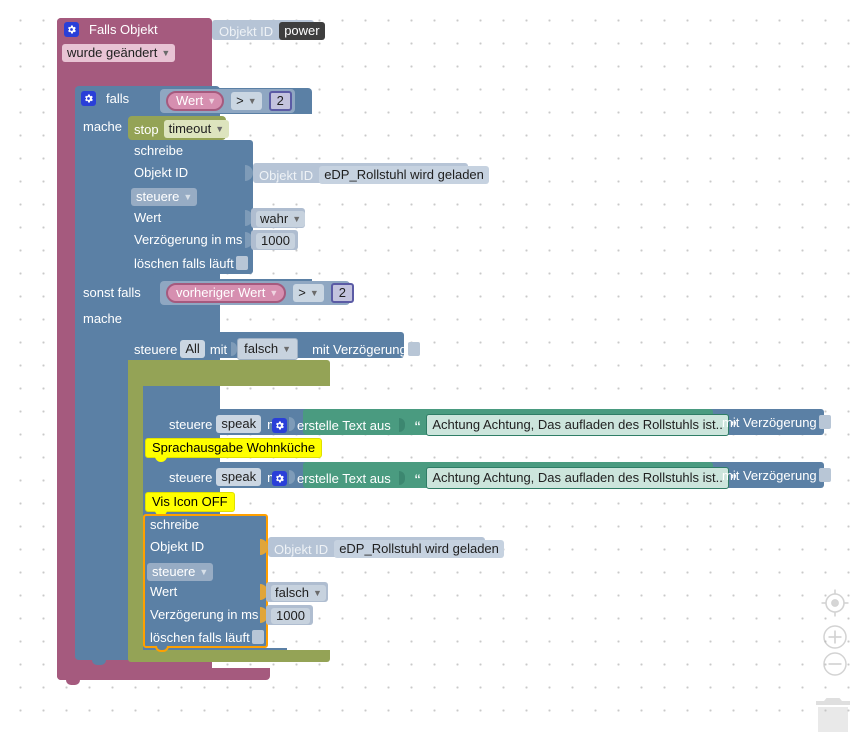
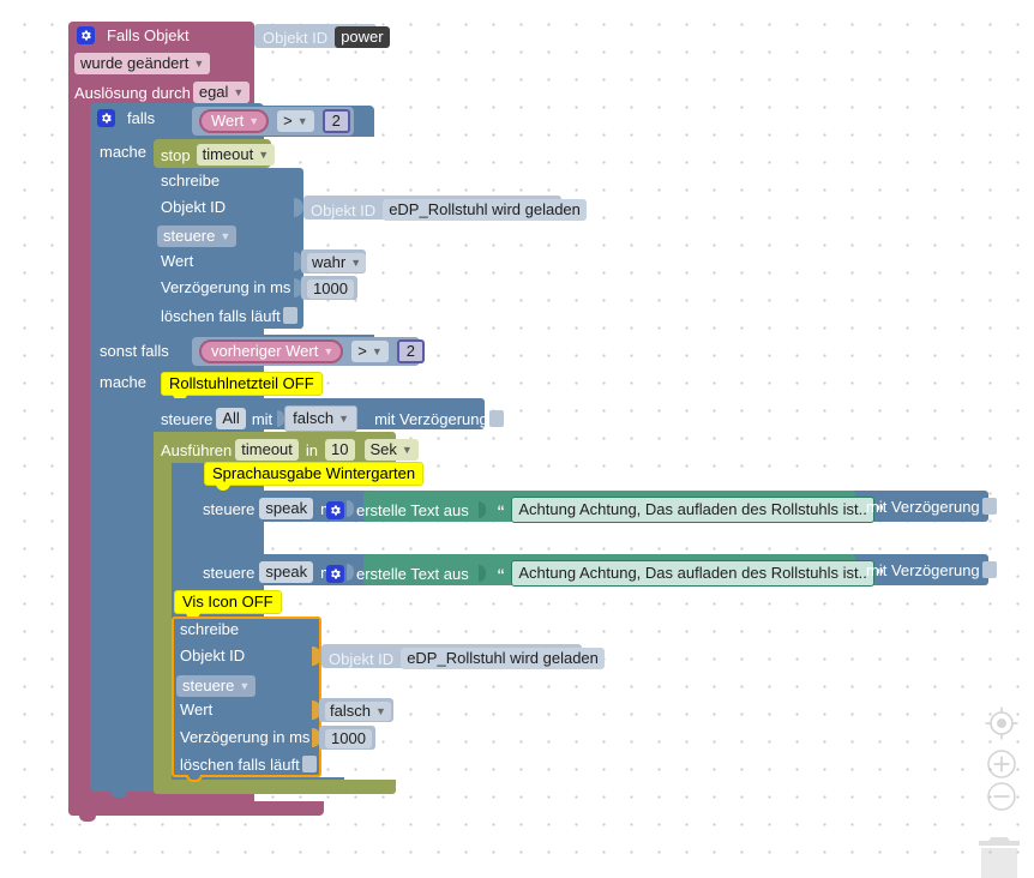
  Falls Objekt
  Objekt ID
  power
  wurde geändert ▼
+ Auslösung durch
+ egal ▼
  falls
  Wert ▼
  > ▼
  2
  mache
  stop
  timeout ▼
  schreibe
  Objekt ID
  Objekt ID
  eDP_Rollstuhl wird geladen
  steuere ▼
  Wert
  wahr ▼
  Verzögerung in ms
  1000
  löschen falls läuft
  sonst falls
  vorheriger Wert ▼
  > ▼
  2
  mache
+ Rollstuhlnetzteil OFF
  steuere
  All
  mit
  falsch ▼
  mit Verzögerung
+ Ausführen
+ timeout
+ in
+ 10
+ Sek ▼
+ Sprachausgabe Wintergarten
  steuere
  speak
  erstelle Text aus
  “
  Achtung Achtung, Das aufladen des Rollstuhls ist..
  ”
  mit Verzögerung
- Sprachausgabe Wohnküche
  steuere
  speak
  erstelle Text aus
  “
  Achtung Achtung, Das aufladen des Rollstuhls ist..
  ”
  mit Verzögerung
  Vis Icon OFF
  schreibe
  Objekt ID
  Objekt ID
  eDP_Rollstuhl wird geladen
  steuere ▼
  Wert
  falsch ▼
  Verzögerung in ms
  1000
  löschen falls läuft
